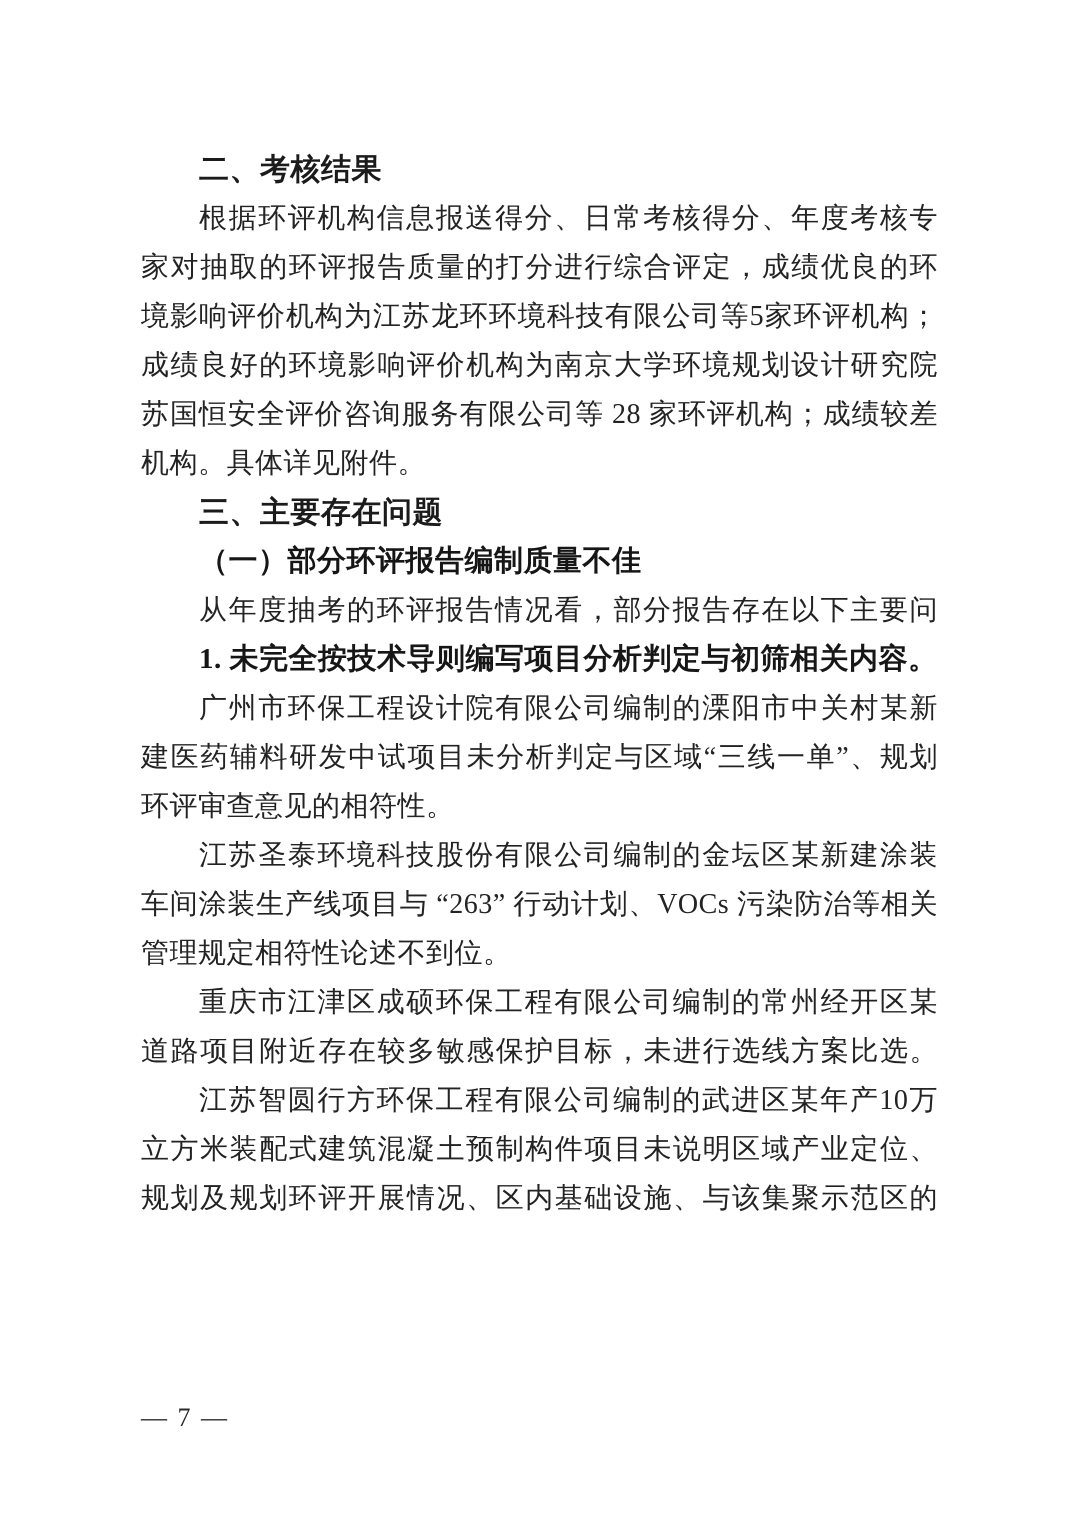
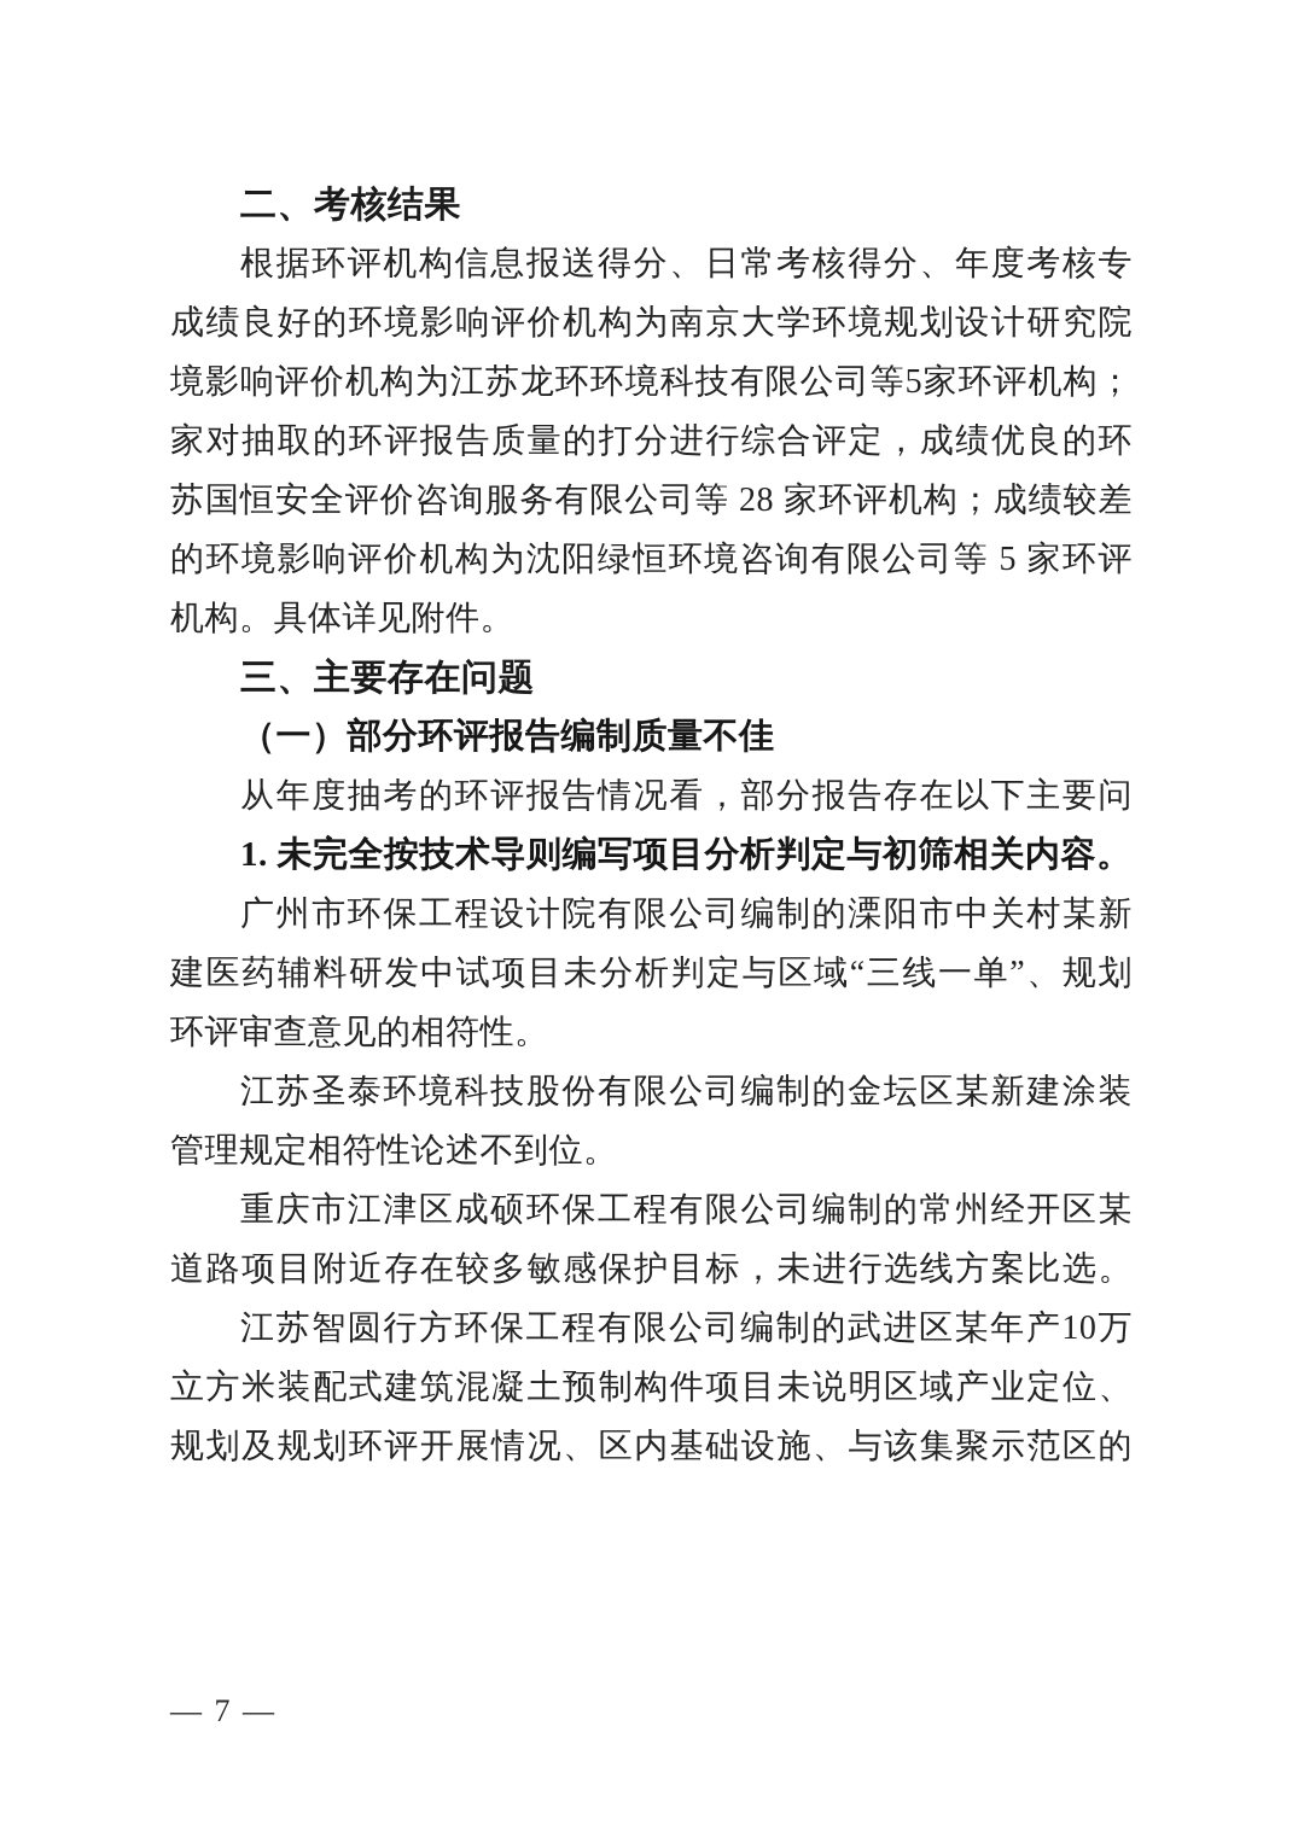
  二、考核结果
  根据环评机构信息报送得分、日常考核得分、年度考核专
- 家对抽取的环评报告质量的打分进行综合评定，成绩优良的环
+ 成绩良好的环境影响评价机构为南京大学环境规划设计研究院
  境影响评价机构为江苏龙环环境科技有限公司等5家环评机构；
- 成绩良好的环境影响评价机构为南京大学环境规划设计研究院
+ 家对抽取的环评报告质量的打分进行综合评定，成绩优良的环
  苏国恒安全评价咨询服务有限公司等 28 家环评机构；成绩较差
+ 的环境影响评价机构为沈阳绿恒环境咨询有限公司等 5 家环评
  机构。具体详见附件。
  三、主要存在问题
  （一）部分环评报告编制质量不佳
  从年度抽考的环评报告情况看，部分报告存在以下主要问
  1. 未完全按技术导则编写项目分析判定与初筛相关内容。
  广州市环保工程设计院有限公司编制的溧阳市中关村某新
  建医药辅料研发中试项目未分析判定与区域“三线一单”、规划
  环评审查意见的相符性。
  江苏圣泰环境科技股份有限公司编制的金坛区某新建涂装
- 车间涂装生产线项目与 “263” 行动计划、VOCs 污染防治等相关
  管理规定相符性论述不到位。
  重庆市江津区成硕环保工程有限公司编制的常州经开区某
  道路项目附近存在较多敏感保护目标，未进行选线方案比选。
  江苏智圆行方环保工程有限公司编制的武进区某年产10万
  立方米装配式建筑混凝土预制构件项目未说明区域产业定位、
  规划及规划环评开展情况、区内基础设施、与该集聚示范区的
  — 7 —
